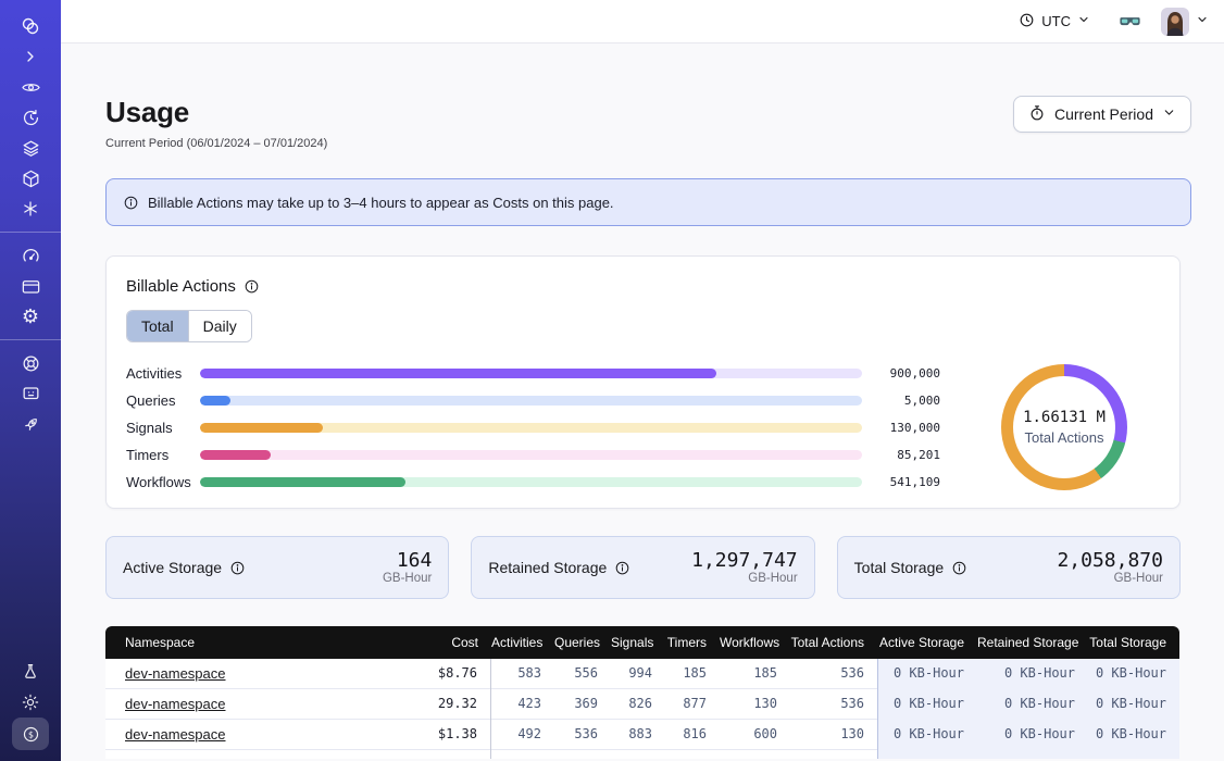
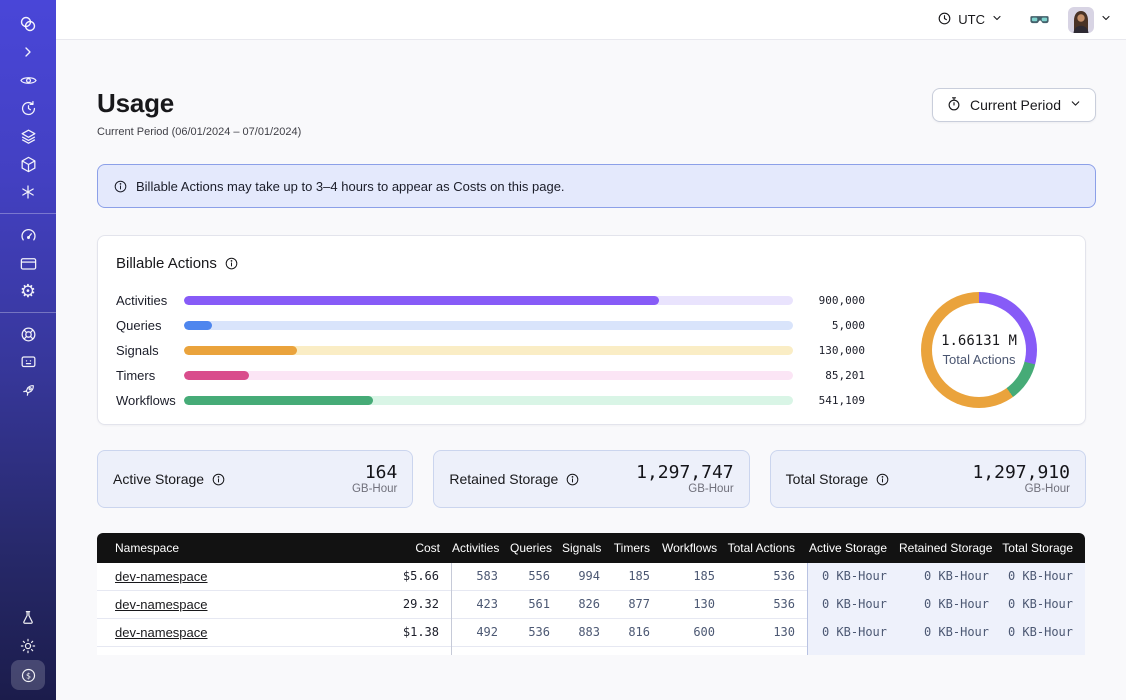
  ⚙
  $
  UTC
  Usage
  Current Period (06/01/2024 – 07/01/2024)
  Current Period
  Billable Actions may take up to 3–4 hours to appear as Costs on this page.
  Billable Actions
- Total
- Daily
  Activities
  900,000
  Queries
  5,000
  Signals
  130,000
  Timers
  85,201
  Workflows
  541,109
  1.66131 M
  Total Actions
  Active Storage
  164
  GB-Hour
  Retained Storage
  1,297,747
  GB-Hour
  Total Storage
- 2,058,870
+ 1,297,910
  GB-Hour
  Namespace
  Cost
  Activities
  Queries
  Signals
  Timers
  Workflows
  Total Actions
  Active Storage
  Retained Storage
  Total Storage
  dev-namespace
- $8.76
+ $5.66
  583
  556
  994
  185
  185
  536
  0 KB-Hour
  0 KB-Hour
  0 KB-Hour
  dev-namespace
  29.32
  423
- 369
+ 561
  826
  877
  130
  536
  0 KB-Hour
  0 KB-Hour
  0 KB-Hour
  dev-namespace
  $1.38
  492
  536
  883
  816
  600
  130
  0 KB-Hour
  0 KB-Hour
  0 KB-Hour
